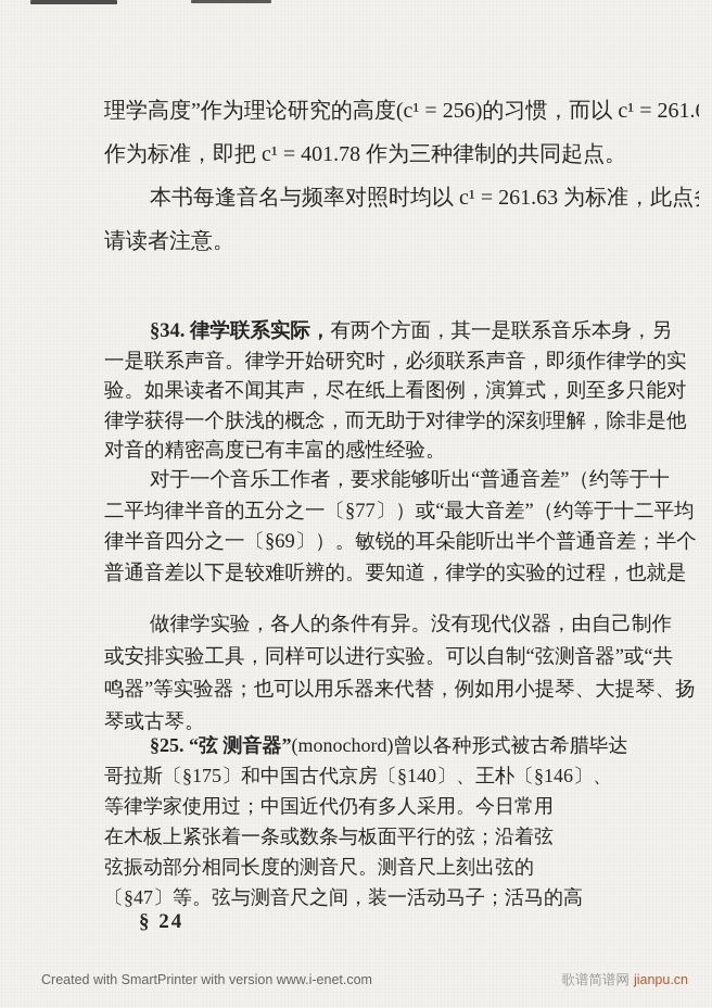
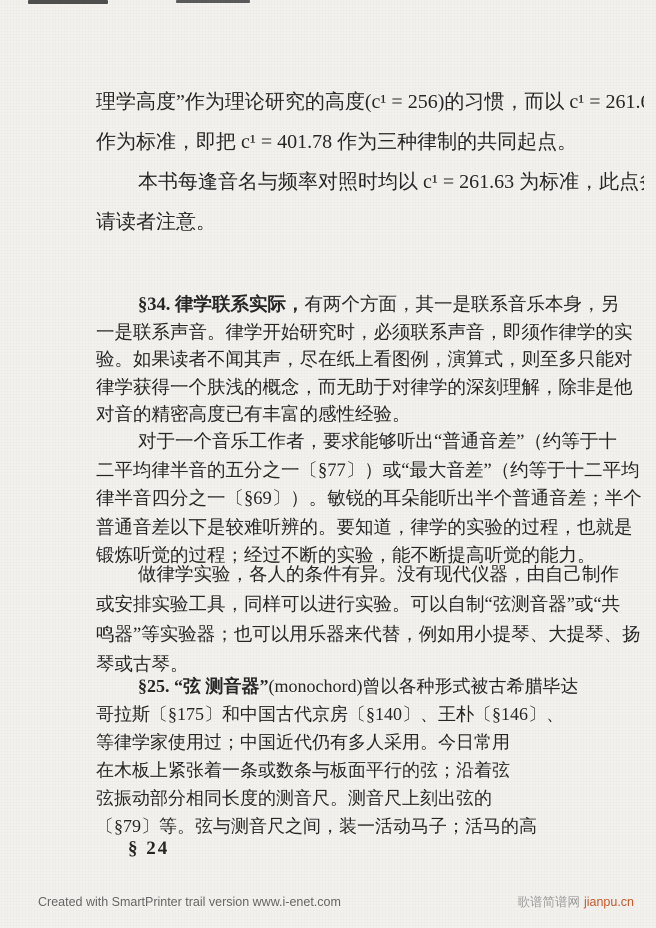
  理学高度”作为理论研究的高度(c¹ = 256)的习惯，而以 c¹ = 261.
  作为标准，即把 c¹ = 401.78 作为三种律制的共同起点。
  本书每逢音名与频率对照时均以 c¹ = 261.63 为标准，此点
  请读者注意。
  §34. 律学联系实际，有两个方面，其一是联系音乐本身，另
  一是联系声音。律学开始研究时，必须联系声音，即须作律学的实
  验。如果读者不闻其声，尽在纸上看图例，演算式，则至多只能对
  律学获得一个肤浅的概念，而无助于对律学的深刻理解，除非是他
  对音的精密高度已有丰富的感性经验。
  对于一个音乐工作者，要求能够听出“普通音差”（约等于十
  二平均律半音的五分之一〔§77〕）或“最大音差”（约等于十二平均
  律半音四分之一〔§69〕）。敏锐的耳朵能听出半个普通音差；半个
  普通音差以下是较难听辨的。要知道，律学的实验的过程，也就是
+ 锻炼听觉的过程；经过不断的实验，能不断提高听觉的能力。
  做律学实验，各人的条件有异。没有现代仪器，由自己制作
  或安排实验工具，同样可以进行实验。可以自制“弦测音器”或“共
  鸣器”等实验器；也可以用乐器来代替，例如用小提琴、大提琴、扬
  琴或古琴。
  §25. “弦 测音器”(monochord)曾以各种形式被古希腊毕达
  哥拉斯〔§175〕和中国古代京房〔§140〕、王朴〔§146〕、
  等律学家使用过；中国近代仍有多人采用。今日常用
  在木板上紧张着一条或数条与板面平行的弦；沿着弦
  弦振动部分相同长度的测音尺。测音尺上刻出弦的
- 〔§47〕等。弦与测音尺之间，装一活动马子；活马的高
+ 〔§79〕等。弦与测音尺之间，装一活动马子；活马的高
  § 24
- Created with SmartPrinter with version www.i-enet.com
+ Created with SmartPrinter trail version www.i-enet.com
  歌谱简谱网 jianpu.cn
